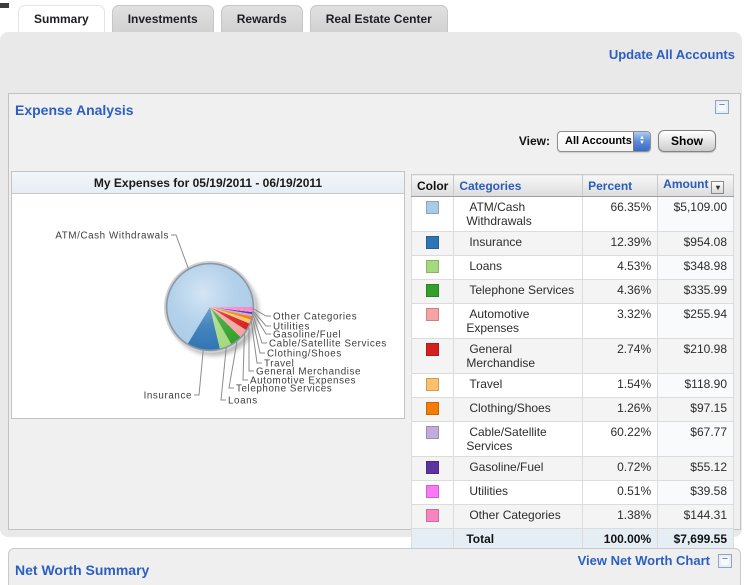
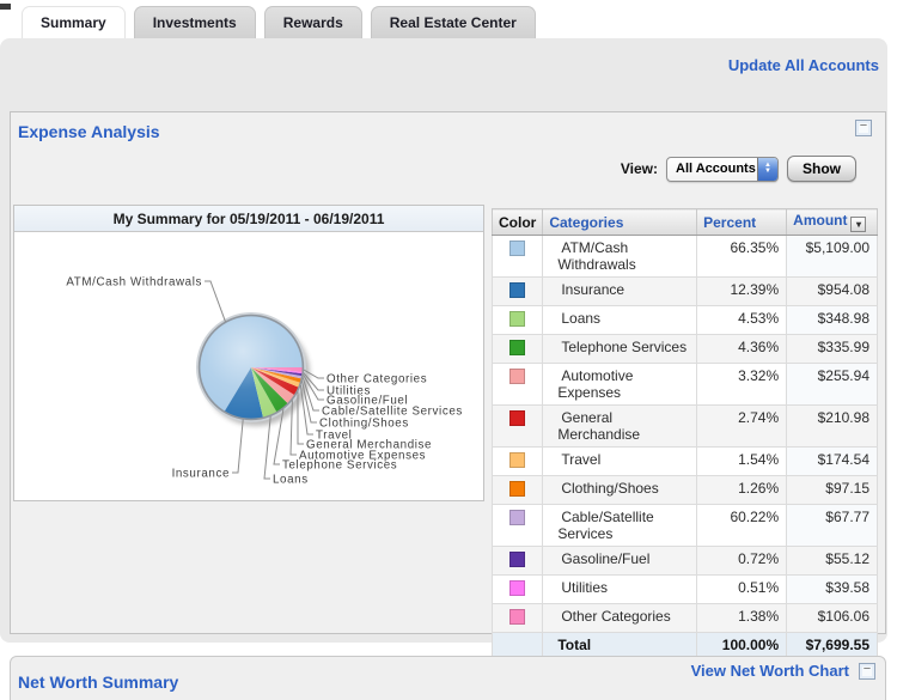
  Summary
  Investments
  Rewards
  Real Estate Center
  Update All Accounts
  Expense Analysis
  −
  View:
  All Accounts
  Show
- My Expenses for 05/19/2011 - 06/19/2011
+ My Summary for 05/19/2011 - 06/19/2011
  ATM/Cash Withdrawals
  Insurance
  Loans
  Telephone Services
  Automotive Expenses
  General Merchandise
  Travel
  Clothing/Shoes
  Cable/Satellite Services
  Gasoline/Fuel
  Utilities
  Other Categories
  Color	Categories	Percent	Amount ▾
  	ATM/Cash Withdrawals	66.35%	$5,109.00
  	Insurance	12.39%	$954.08
  	Loans	4.53%	$348.98
  	Telephone Services	4.36%	$335.99
  	Automotive Expenses	3.32%	$255.94
  	General Merchandise	2.74%	$210.98
- 	Travel	1.54%	$118.90
+ 	Travel	1.54%	$174.54
  	Clothing/Shoes	1.26%	$97.15
  	Cable/Satellite Services	60.22%	$67.77
  	Gasoline/Fuel	0.72%	$55.12
  	Utilities	0.51%	$39.58
- 	Other Categories	1.38%	$144.31
+ 	Other Categories	1.38%	$106.06
  	Total	100.00%	$7,699.55
  Net Worth Summary
  View Net Worth Chart
  −
